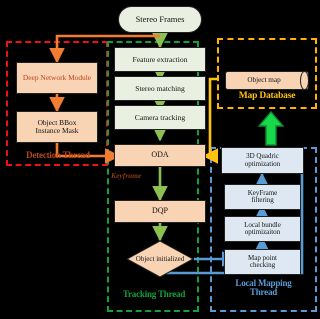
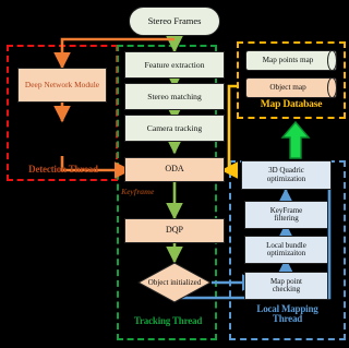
  Stereo Frames
  Deep Network Module
- Object BBox
- Instance Mask
  Feature extraction
  Stereo matching
  Camera tracking
  ODA
  DQP
  Keyframe
  Object initialized
+ Map points map
  Object map
  Map point
  checking
  Local bundle
  optimizaiton
  KeyFrame
  filtering
  3D Quadric
  optimization
  Detection Thread
  Tracking Thread
  Map Database
  Local Mapping
  Thread
